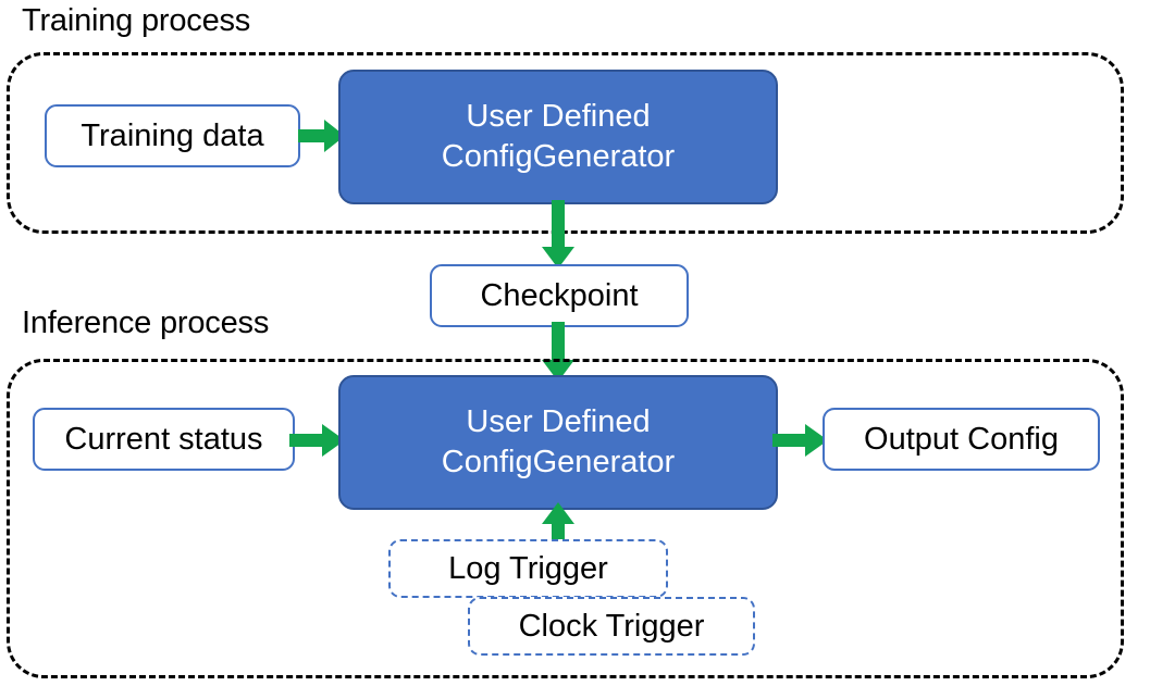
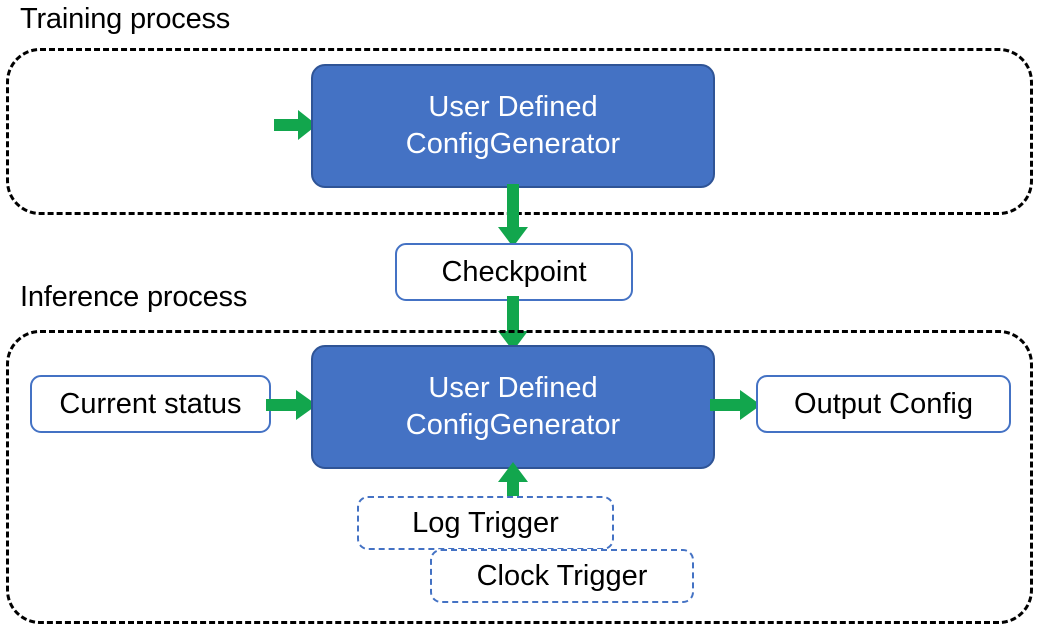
  Training process
- Training data
  User Defined
  ConfigGenerator
  Checkpoint
  Inference process
  Current status
  User Defined
  ConfigGenerator
  Output Config
  Log Trigger
  Clock Trigger
